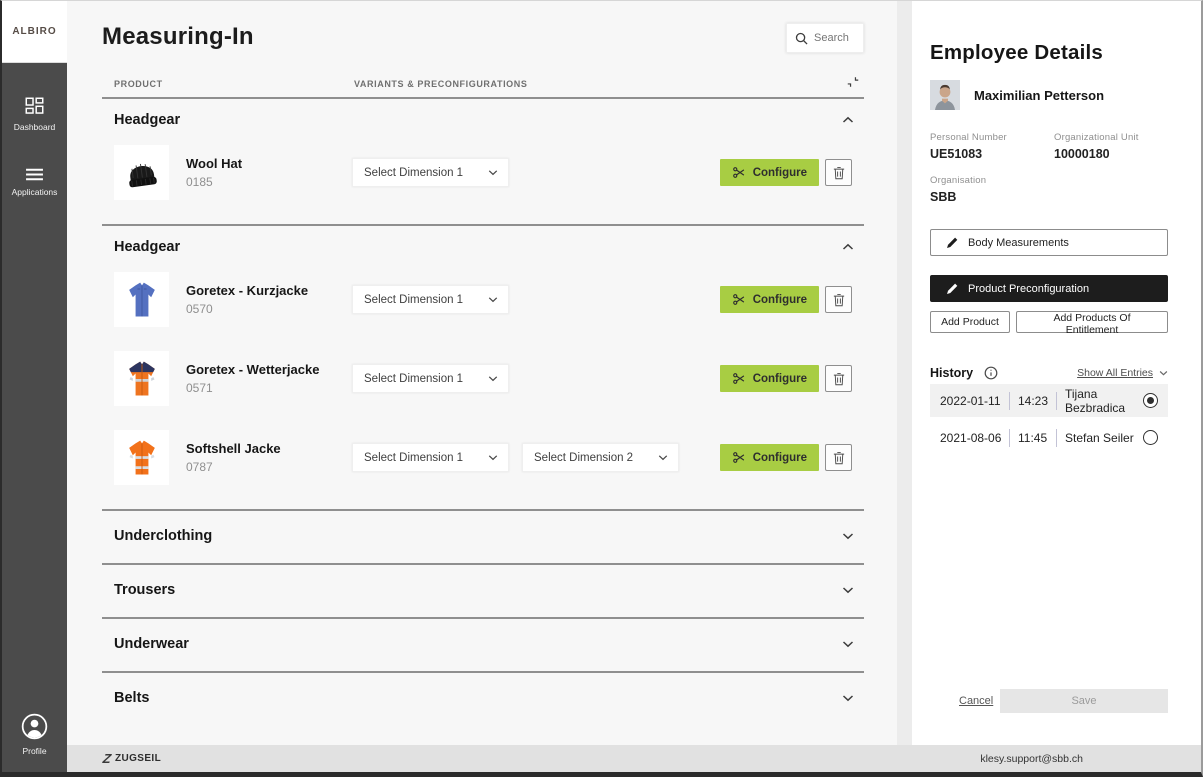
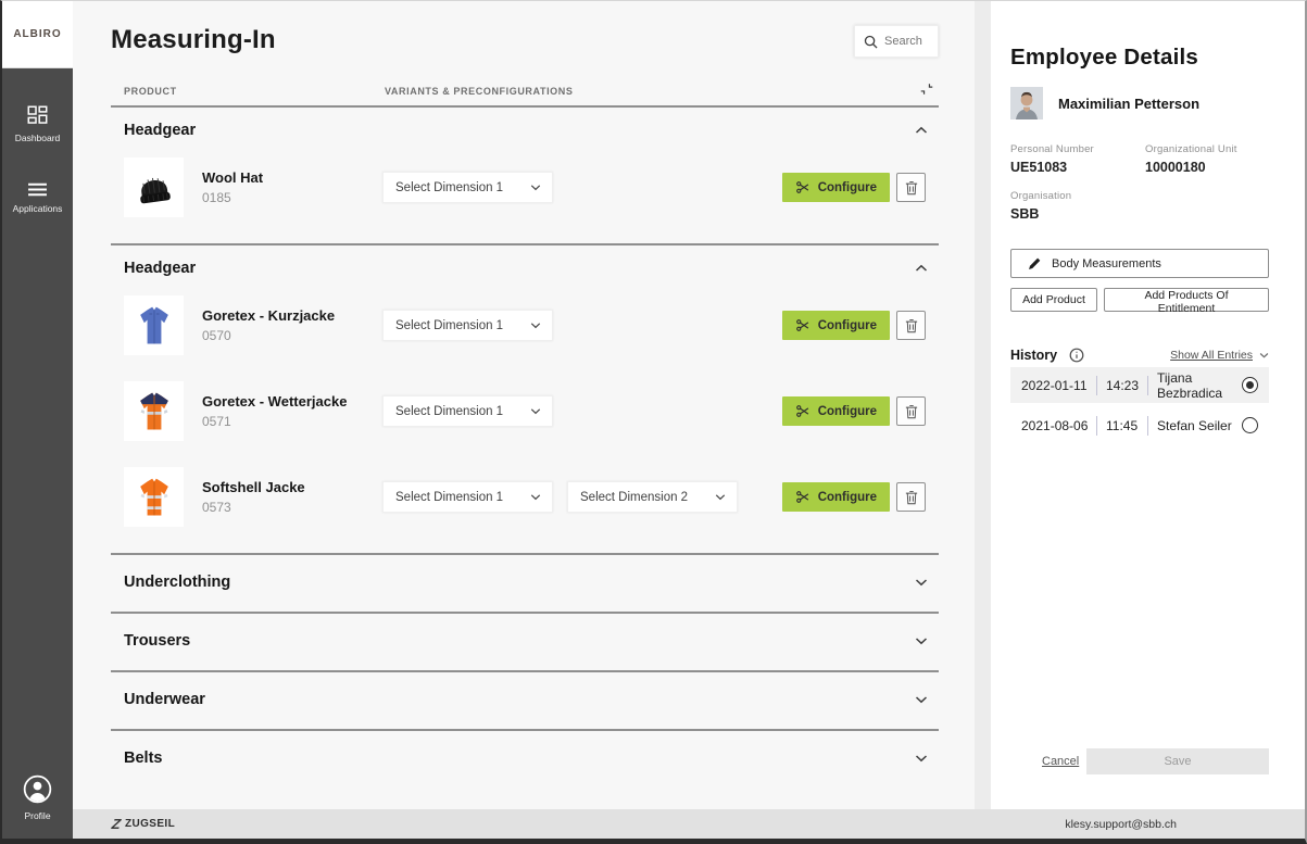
  ALBIRO
  Dashboard
  Applications
  Profile
  Measuring-In
  Search
  PRODUCT
  VARIANTS & PRECONFIGURATIONS
  Headgear
  Wool Hat
  0185
  Select Dimension 1
  Configure
  Headgear
  Goretex - Kurzjacke
  0570
  Select Dimension 1
  Configure
  Goretex - Wetterjacke
  0571
  Select Dimension 1
  Configure
  Softshell Jacke
- 0787
+ 0573
  Select Dimension 1
  Select Dimension 2
  Configure
  Underclothing
  Trousers
  Underwear
  Belts
  Employee Details
  Maximilian Petterson
  Personal Number
  UE51083
  Organizational Unit
  10000180
  Organisation
  SBB
  Body Measurements
- Product Preconfiguration
  Add Product
  Add Products Of Entitlement
  History
  Show All Entries
  2022-01-11
  14:23
  Tijana Bezbradica
  2021-08-06
  11:45
  Stefan Seiler
  Cancel
  Save
  ZUGSEIL
  klesy.support@sbb.ch
